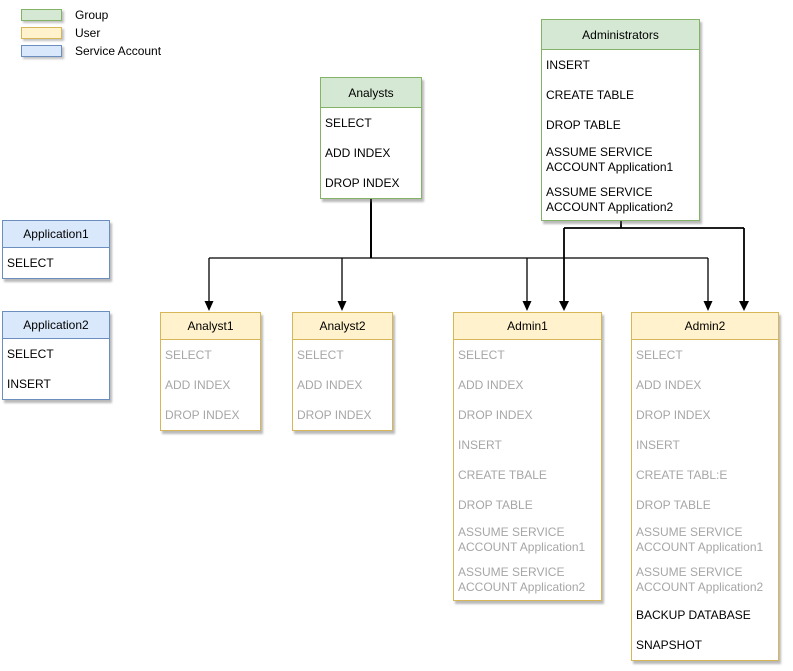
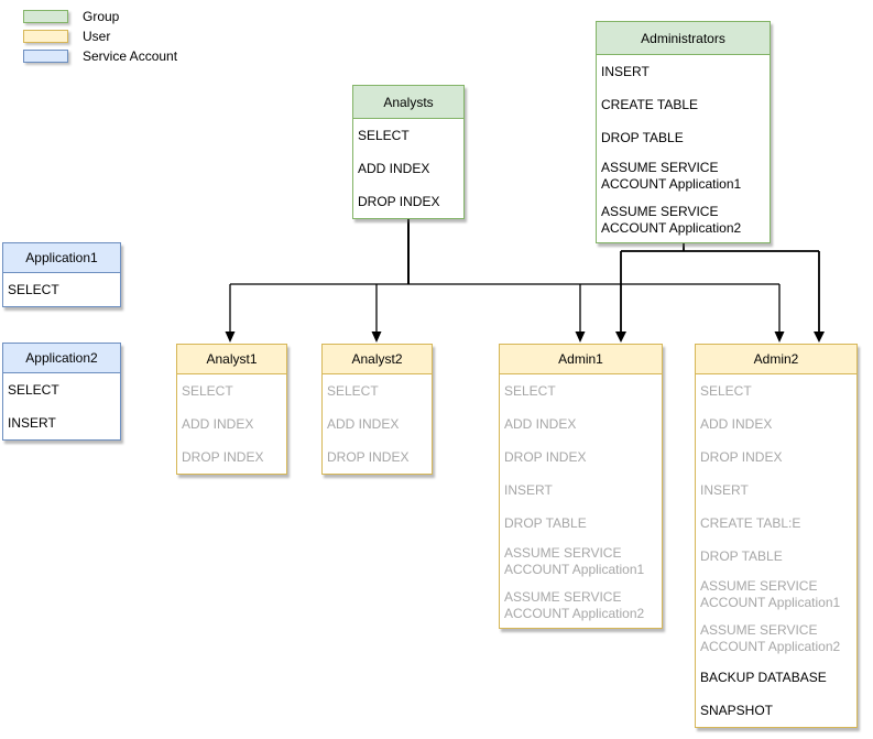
  Group
  User
  Service Account
  Analysts
  SELECT
  ADD INDEX
  DROP INDEX
  Administrators
  INSERT
  CREATE TABLE
  DROP TABLE
  ASSUME SERVICE ACCOUNT Application1
  ASSUME SERVICE ACCOUNT Application2
  Application1
  SELECT
  Application2
  SELECT
  INSERT
  Analyst1
  SELECT
  ADD INDEX
  DROP INDEX
  Analyst2
  SELECT
  ADD INDEX
  DROP INDEX
  Admin1
  SELECT
  ADD INDEX
  DROP INDEX
  INSERT
- CREATE TBALE
  DROP TABLE
  ASSUME SERVICE ACCOUNT Application1
  ASSUME SERVICE ACCOUNT Application2
  Admin2
  SELECT
  ADD INDEX
  DROP INDEX
  INSERT
  CREATE TABL:E
  DROP TABLE
  ASSUME SERVICE ACCOUNT Application1
  ASSUME SERVICE ACCOUNT Application2
  BACKUP DATABASE
  SNAPSHOT
